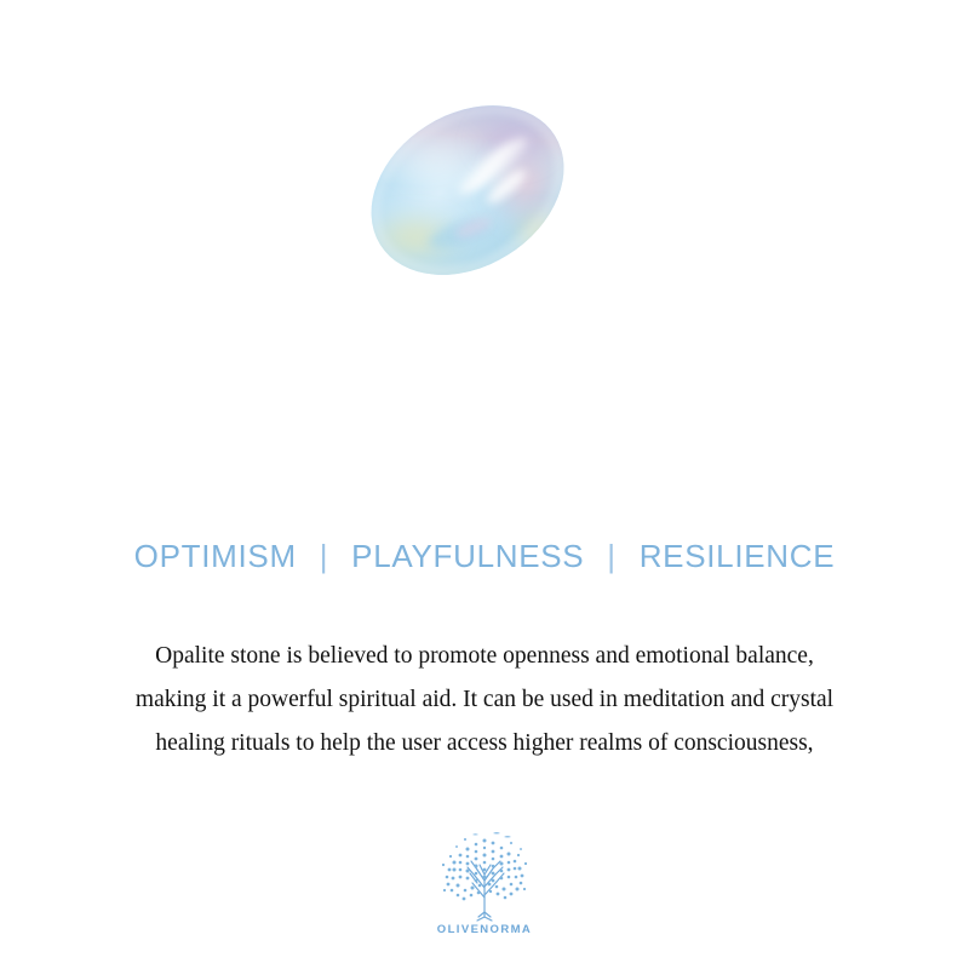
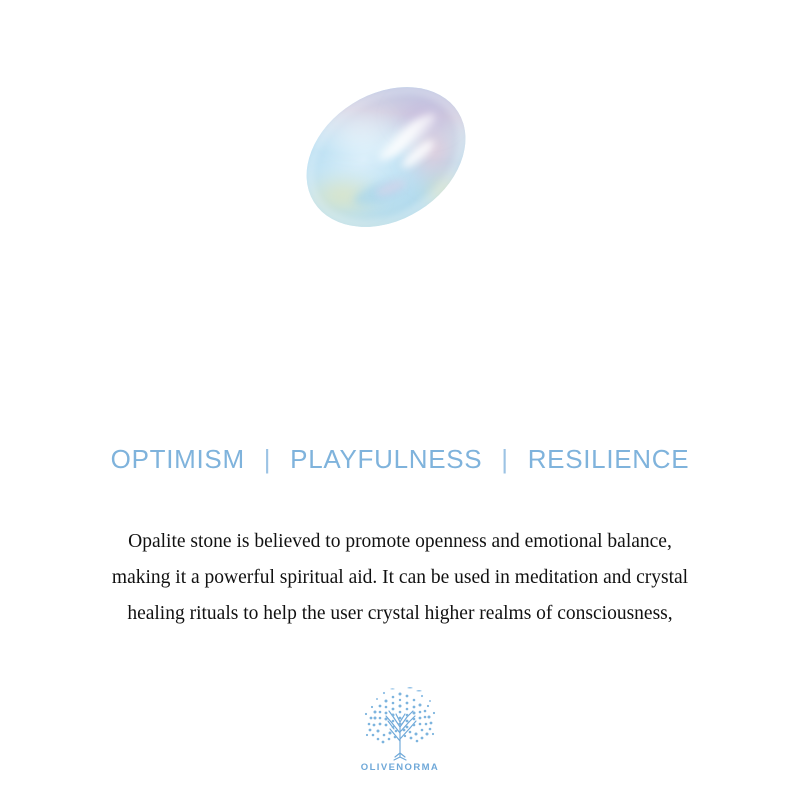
  OPTIMISM | PLAYFULNESS | RESILIENCE
  Opalite stone is believed to promote openness and emotional balance,
  making it a powerful spiritual aid. It can be used in meditation and crystal
- healing rituals to help the user access higher realms of consciousness,
+ healing rituals to help the user crystal higher realms of consciousness,
  OLIVENORMA
